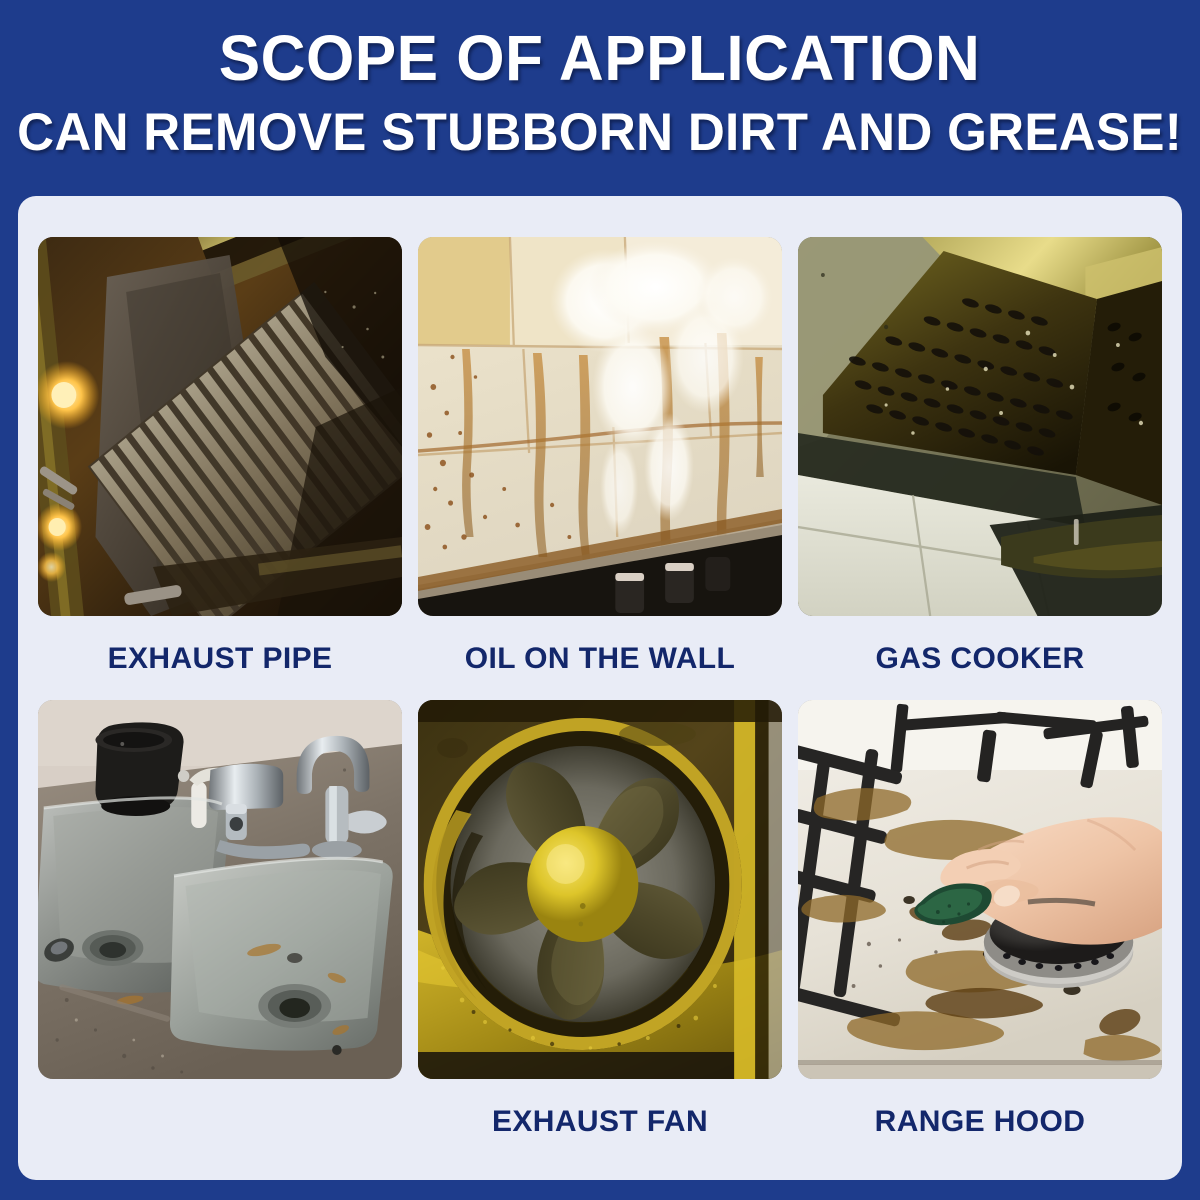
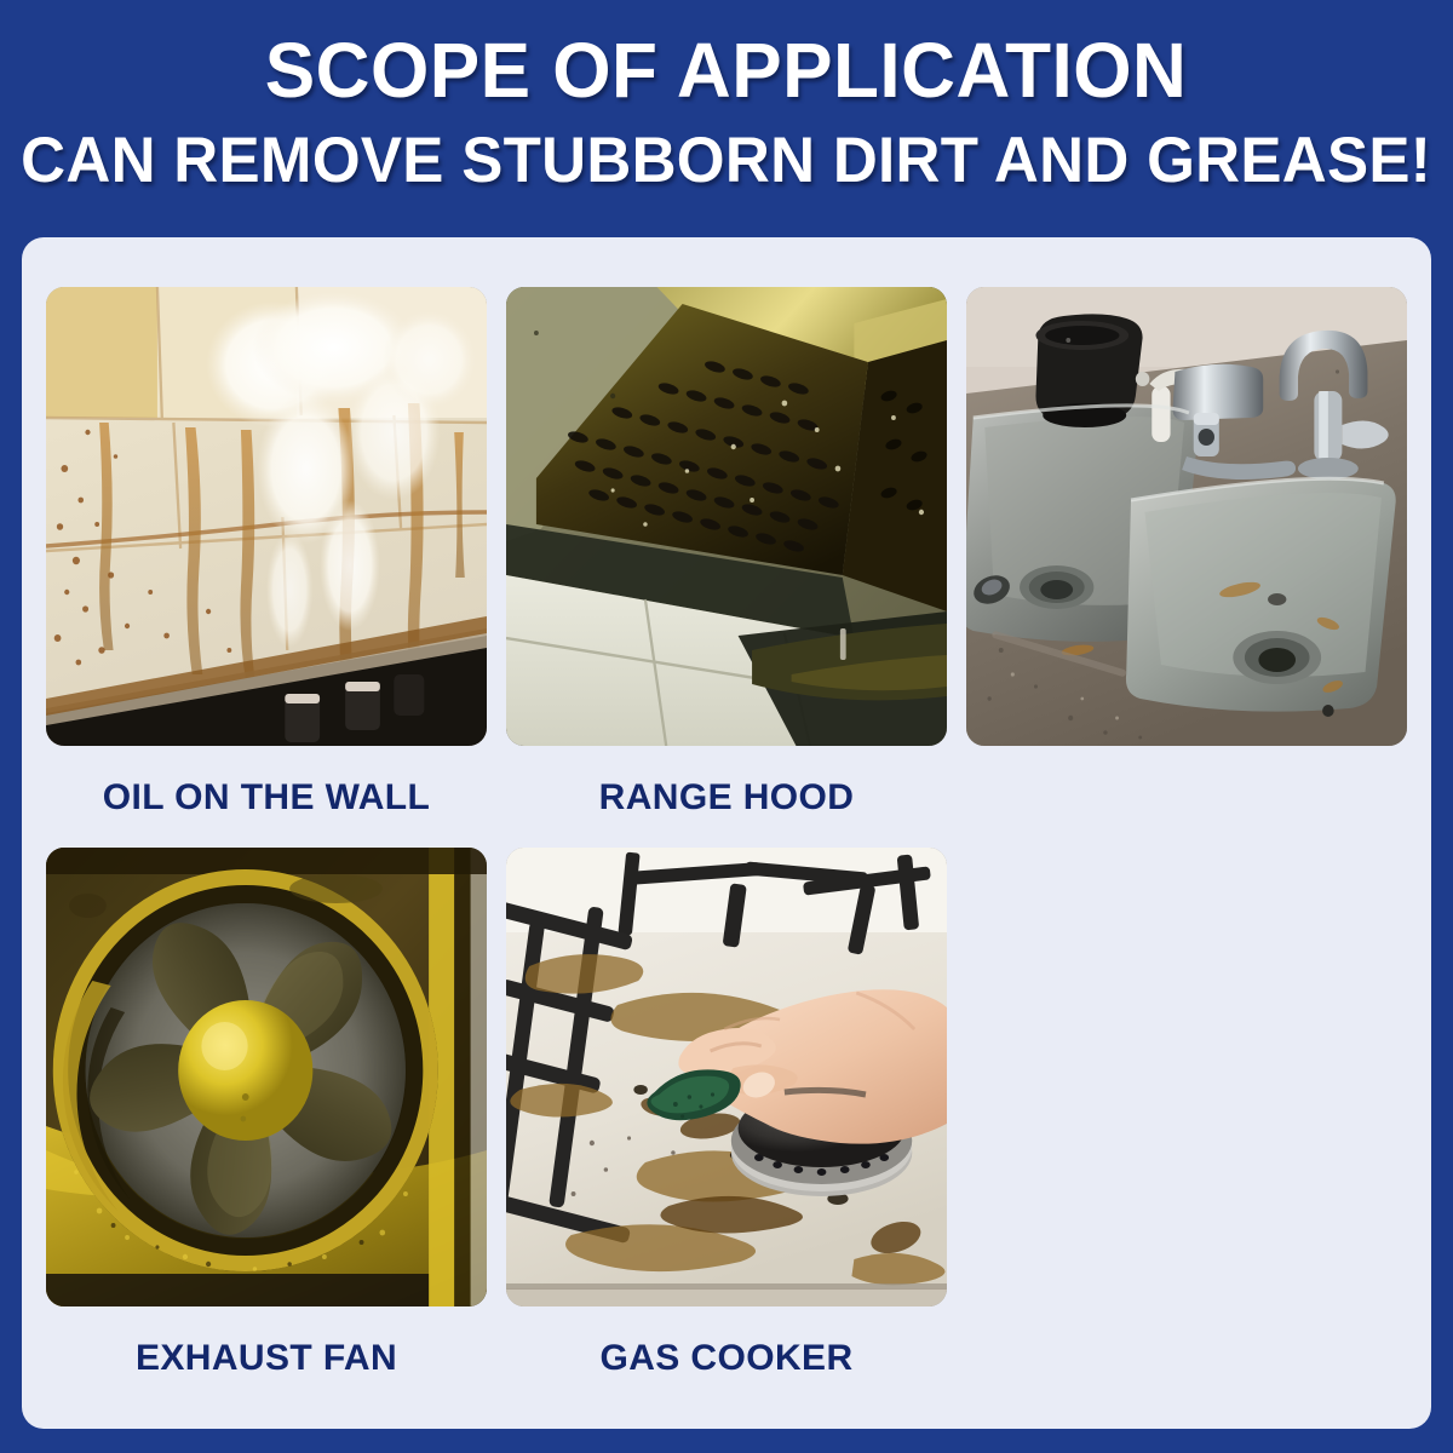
  SCOPE OF APPLICATION
  CAN REMOVE STUBBORN DIRT AND GREASE!
- EXHAUST PIPE
  OIL ON THE WALL
- GAS COOKER
+ RANGE HOOD
  EXHAUST FAN
- RANGE HOOD
+ GAS COOKER
